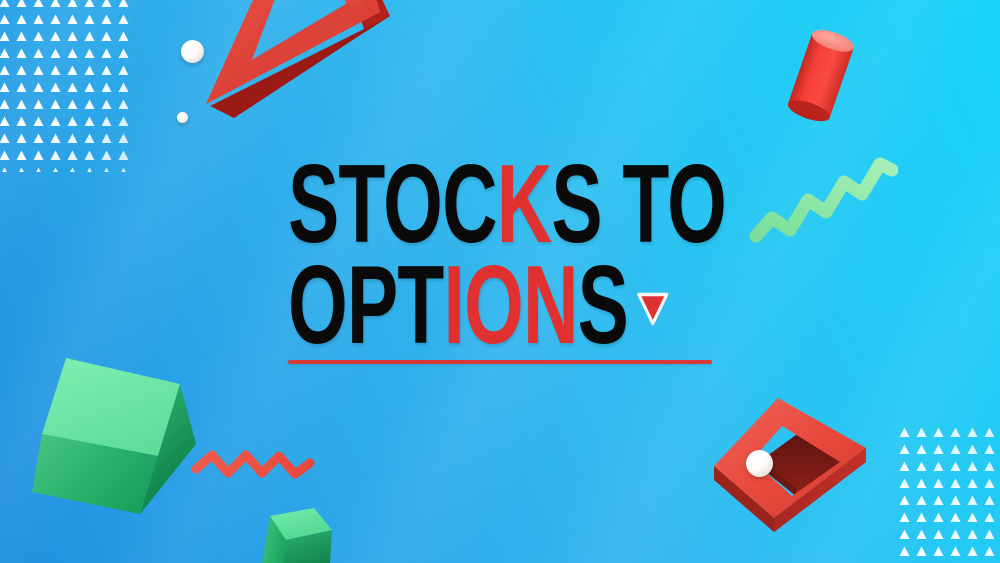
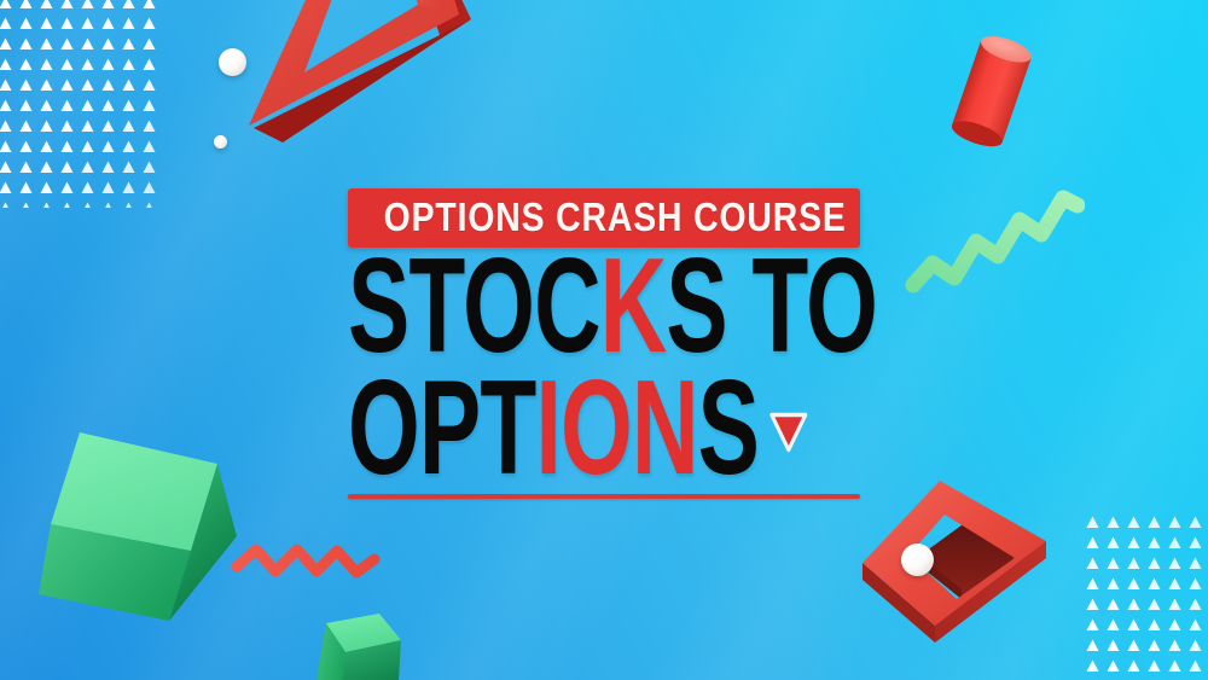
+ OPTIONS CRASH COURSE
  STOCKS TO
  OPTIONS
